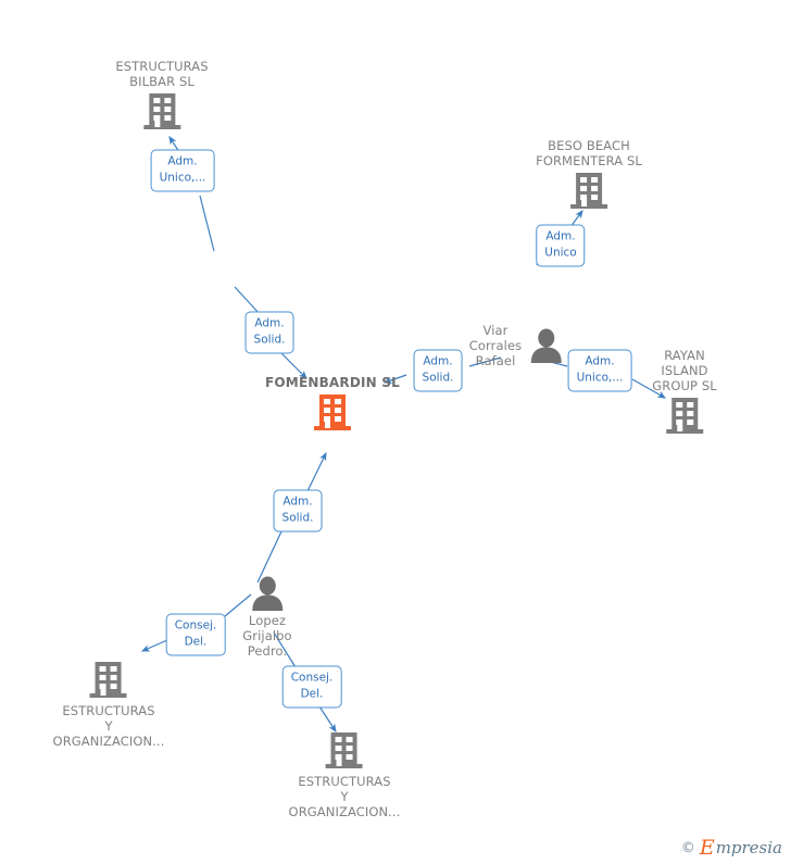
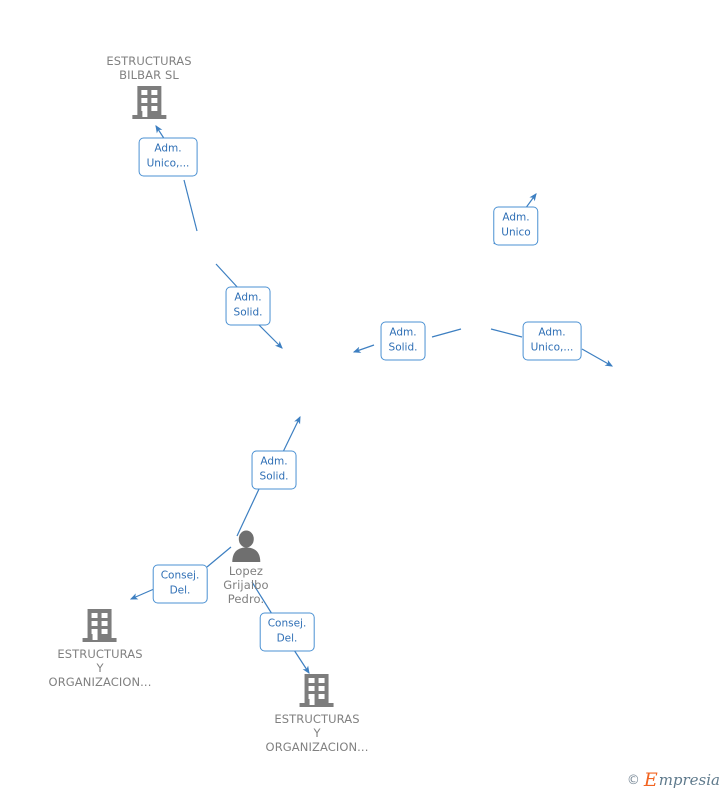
  ESTRUCTURAS
  BILBAR SL
- BESO BEACH
- FORMENTERA SL
- Viar
- Corrales
- Rafael
- RAYAN
- ISLAND
- GROUP SL
- FOMENBARDIN SL
  Lopez
  Grijalbo
  Pedro.
  ESTRUCTURAS
  Y
  ORGANIZACION...
  ESTRUCTURAS
  Y
  ORGANIZACION...
  Adm.
  Unico,...
  Adm.
  Solid.
  Adm.
  Unico
  Adm.
  Solid.
  Adm.
  Unico,...
  Adm.
  Solid.
  Consej.
  Del.
  Consej.
  Del.
  ©
  E
  mpresia
